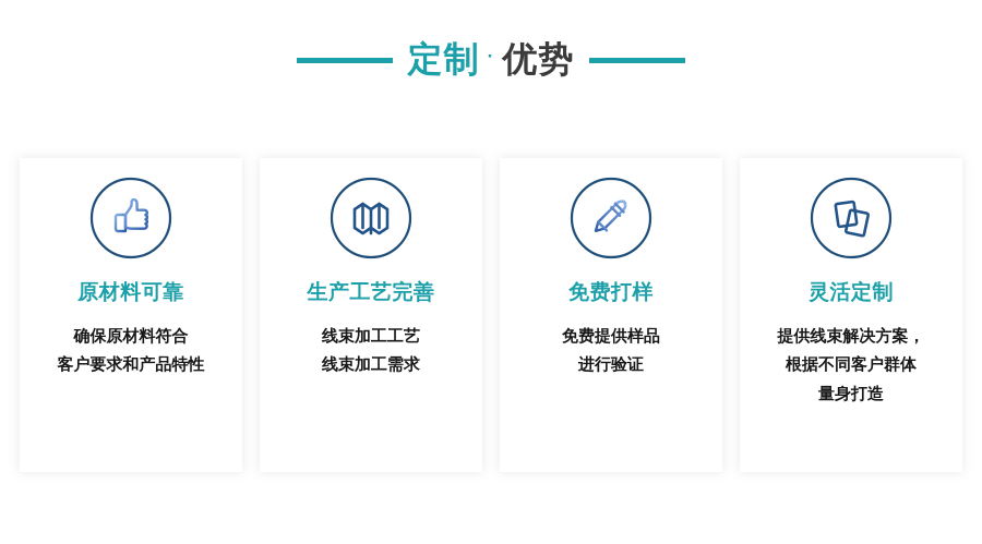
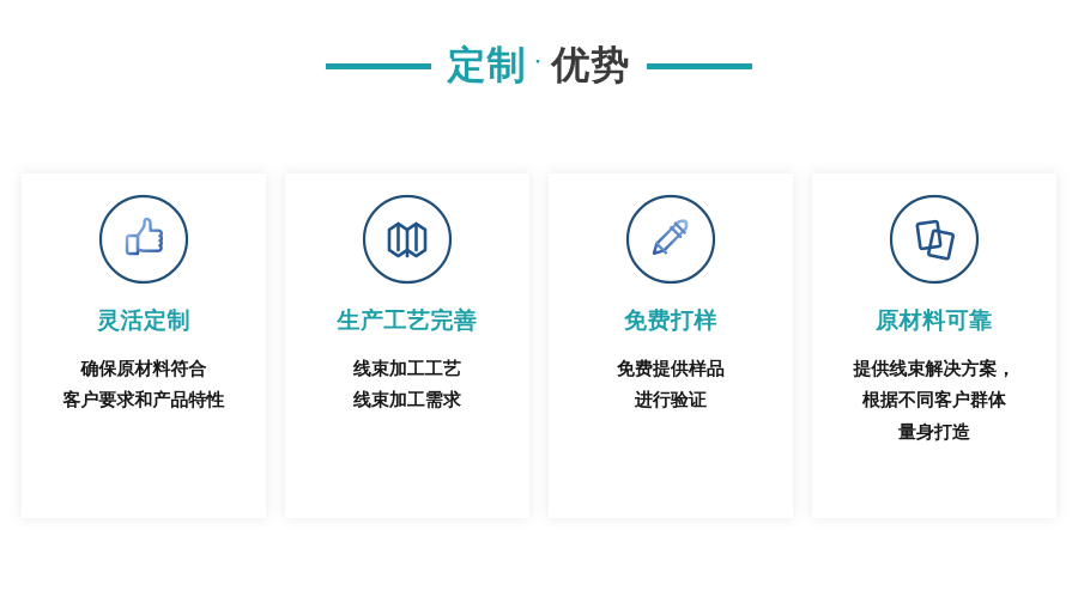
  定制
  ·
  优势
- 原材料可靠
+ 灵活定制
  确保原材料符合
  客户要求和产品特性
  生产工艺完善
  线束加工工艺
  线束加工需求
  免费打样
  免费提供样品
  进行验证
- 灵活定制
+ 原材料可靠
  提供线束解决方案，
  根据不同客户群体
  量身打造
